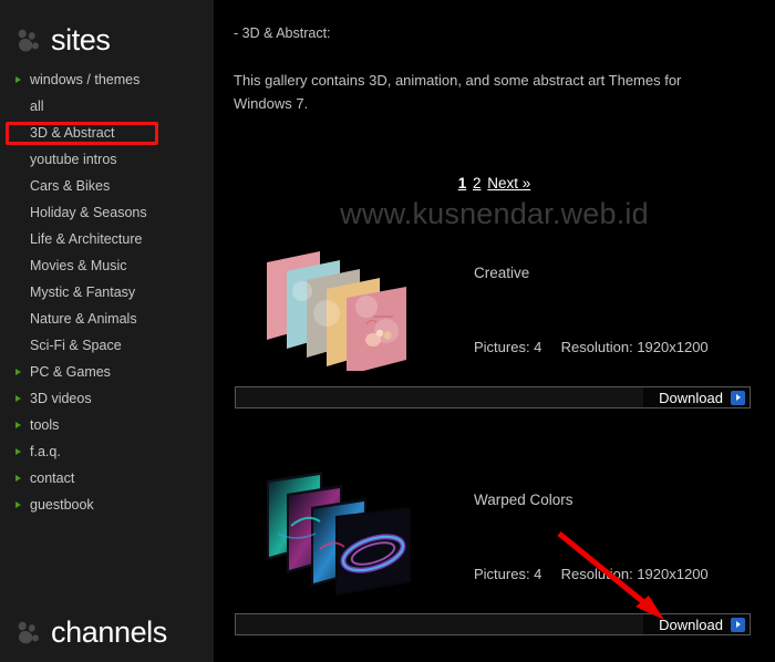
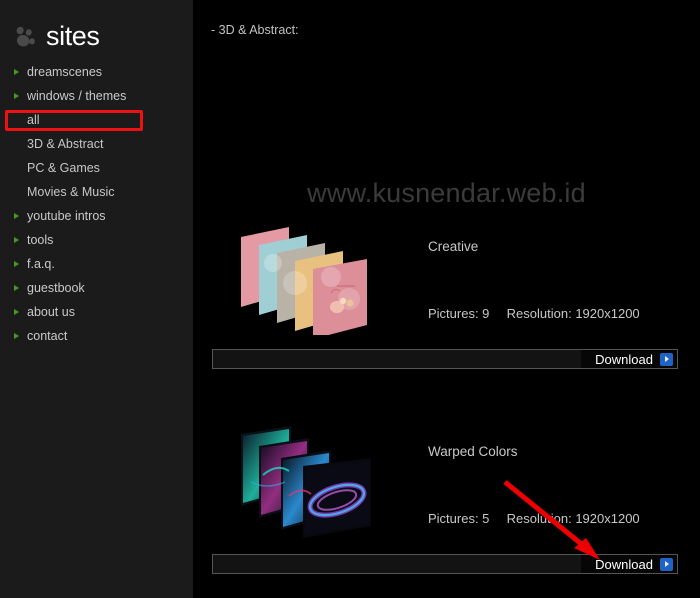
  sites
+ dreamscenes
  windows / themes
  all
  3D & Abstract
- youtube intros
+ PC & Games
- Cars & Bikes
- Holiday & Seasons
- Life & Architecture
  Movies & Music
- Mystic & Fantasy
- Nature & Animals
- Sci-Fi & Space
- PC & Games
+ youtube intros
- 3D videos
  tools
  f.a.q.
- contact
+ guestbook
+ about us
- guestbook
+ contact
- channels
  - 3D & Abstract:
- This gallery contains 3D, animation, and some abstract art Themes for Windows 7.
- 1 2 Next »
  www.kusnendar.web.id
  Creative
- Pictures: 4 Resolution: 1920x1200
+ Pictures: 9 Resolution: 1920x1200
  Download
  Warped Colors
- Pictures: 4 Resoluon: 1920x1200
+ Pictures: 5 Resoluon: 1920x1200
  Download
